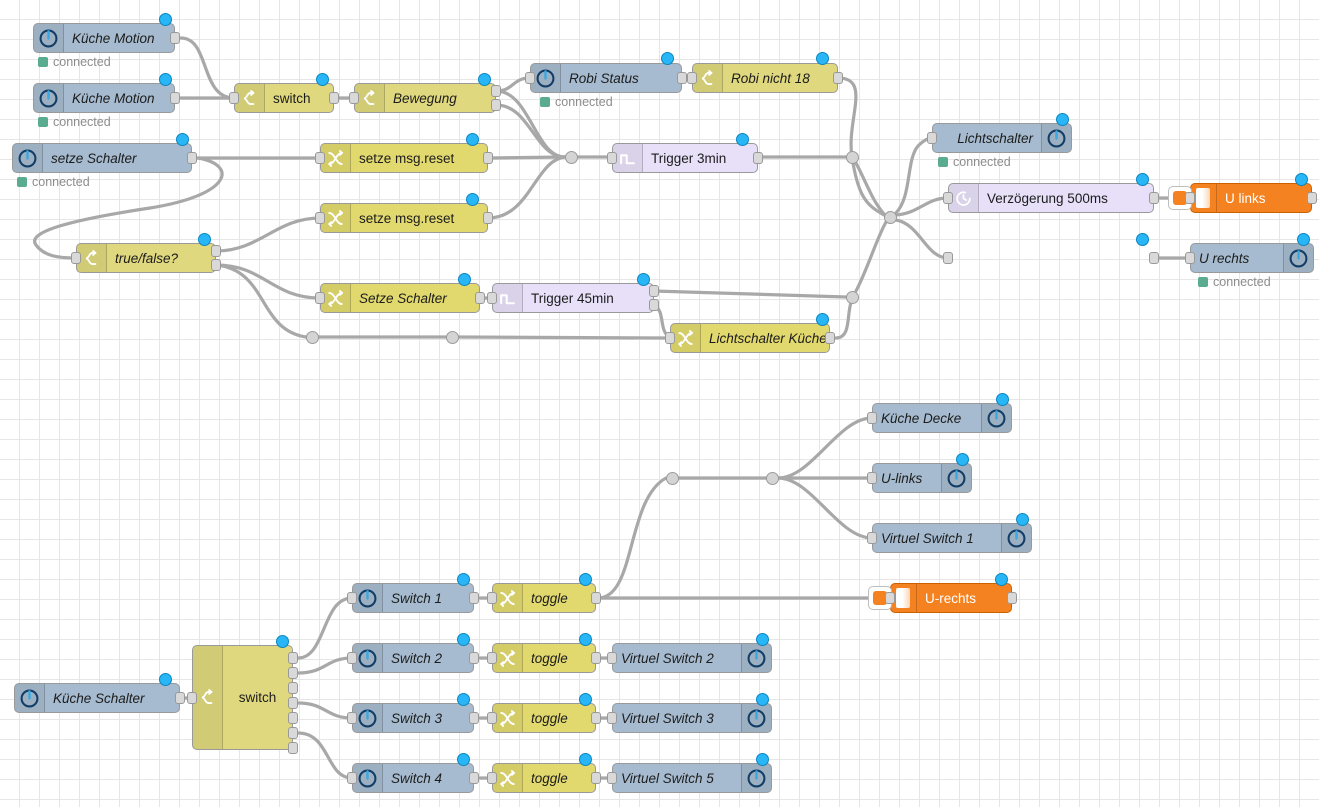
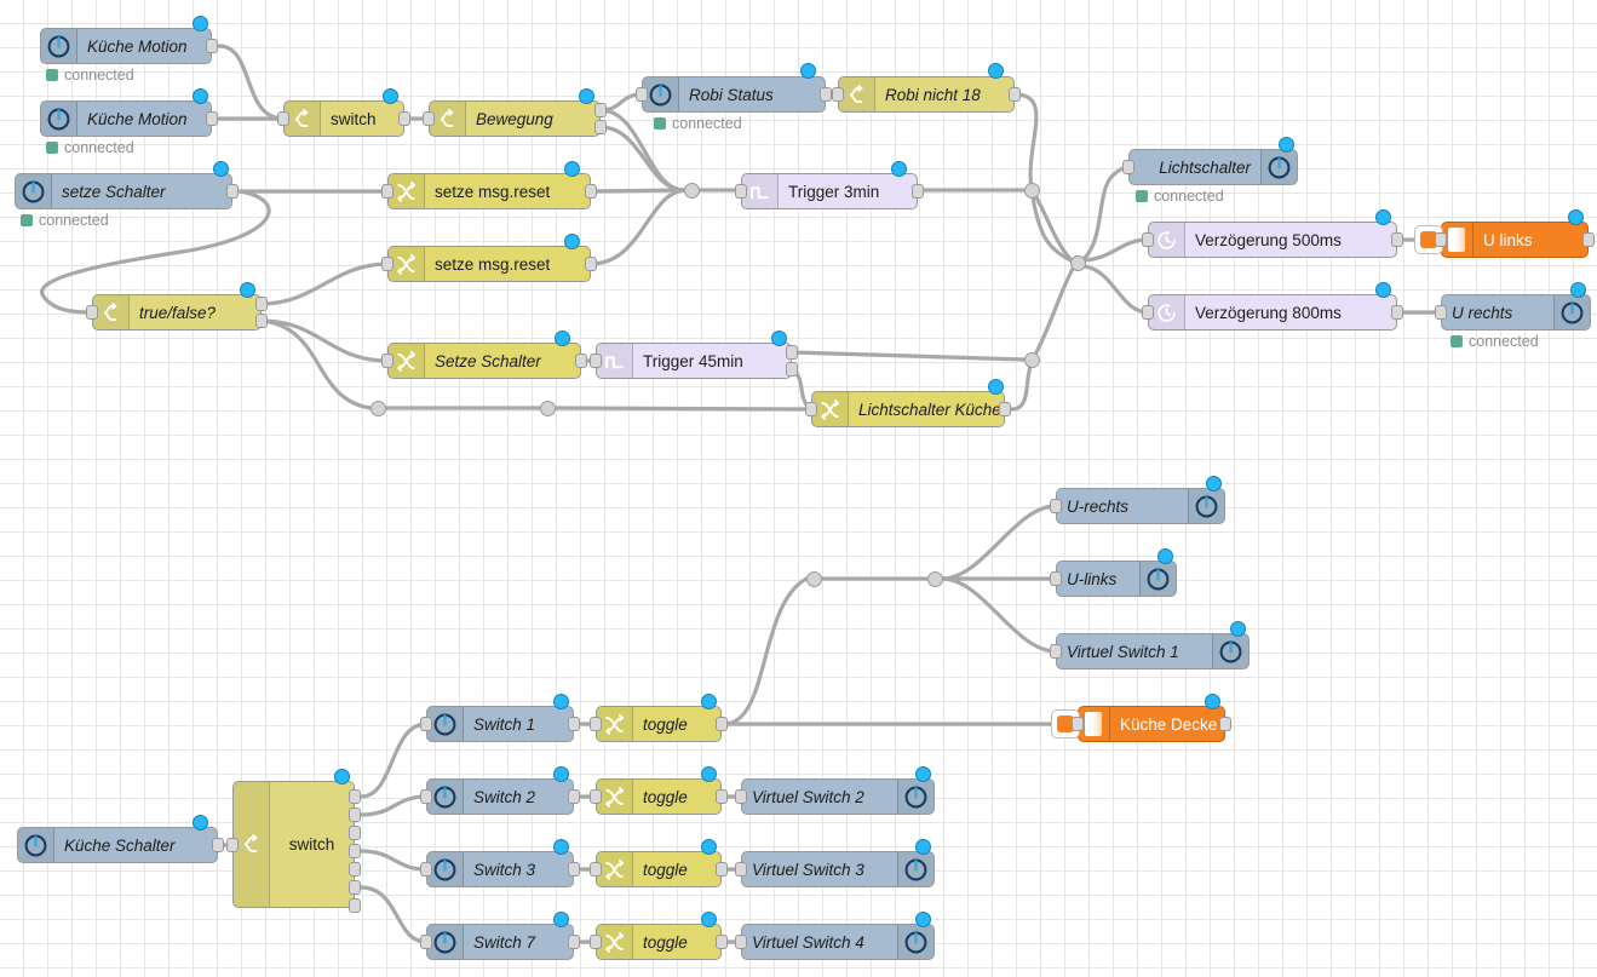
  Küche Motion
  connected
  Küche Motion
  connected
  setze Schalter
  connected
  switch
  Bewegung
  Robi Status
  connected
  Robi nicht 18
  setze msg.reset
  setze msg.reset
  Trigger 3min
  true/false?
  Setze Schalter
  Trigger 45min
  Lichtschalter Küche
  Lichtschalter
  connected
  Verzögerung 500ms
+ Verzögerung 800ms
  U links
  U rechts
  connected
- Küche Decke
+ U-rechts
  U-links
  Virtuel Switch 1
- U-rechts
+ Küche Decke
  Küche Schalter
  switch
  Switch 1
  Switch 2
  Switch 3
- Switch 4
+ Switch 7
  toggle
  toggle
  toggle
  toggle
  Virtuel Switch 2
  Virtuel Switch 3
- Virtuel Switch 5
+ Virtuel Switch 4
